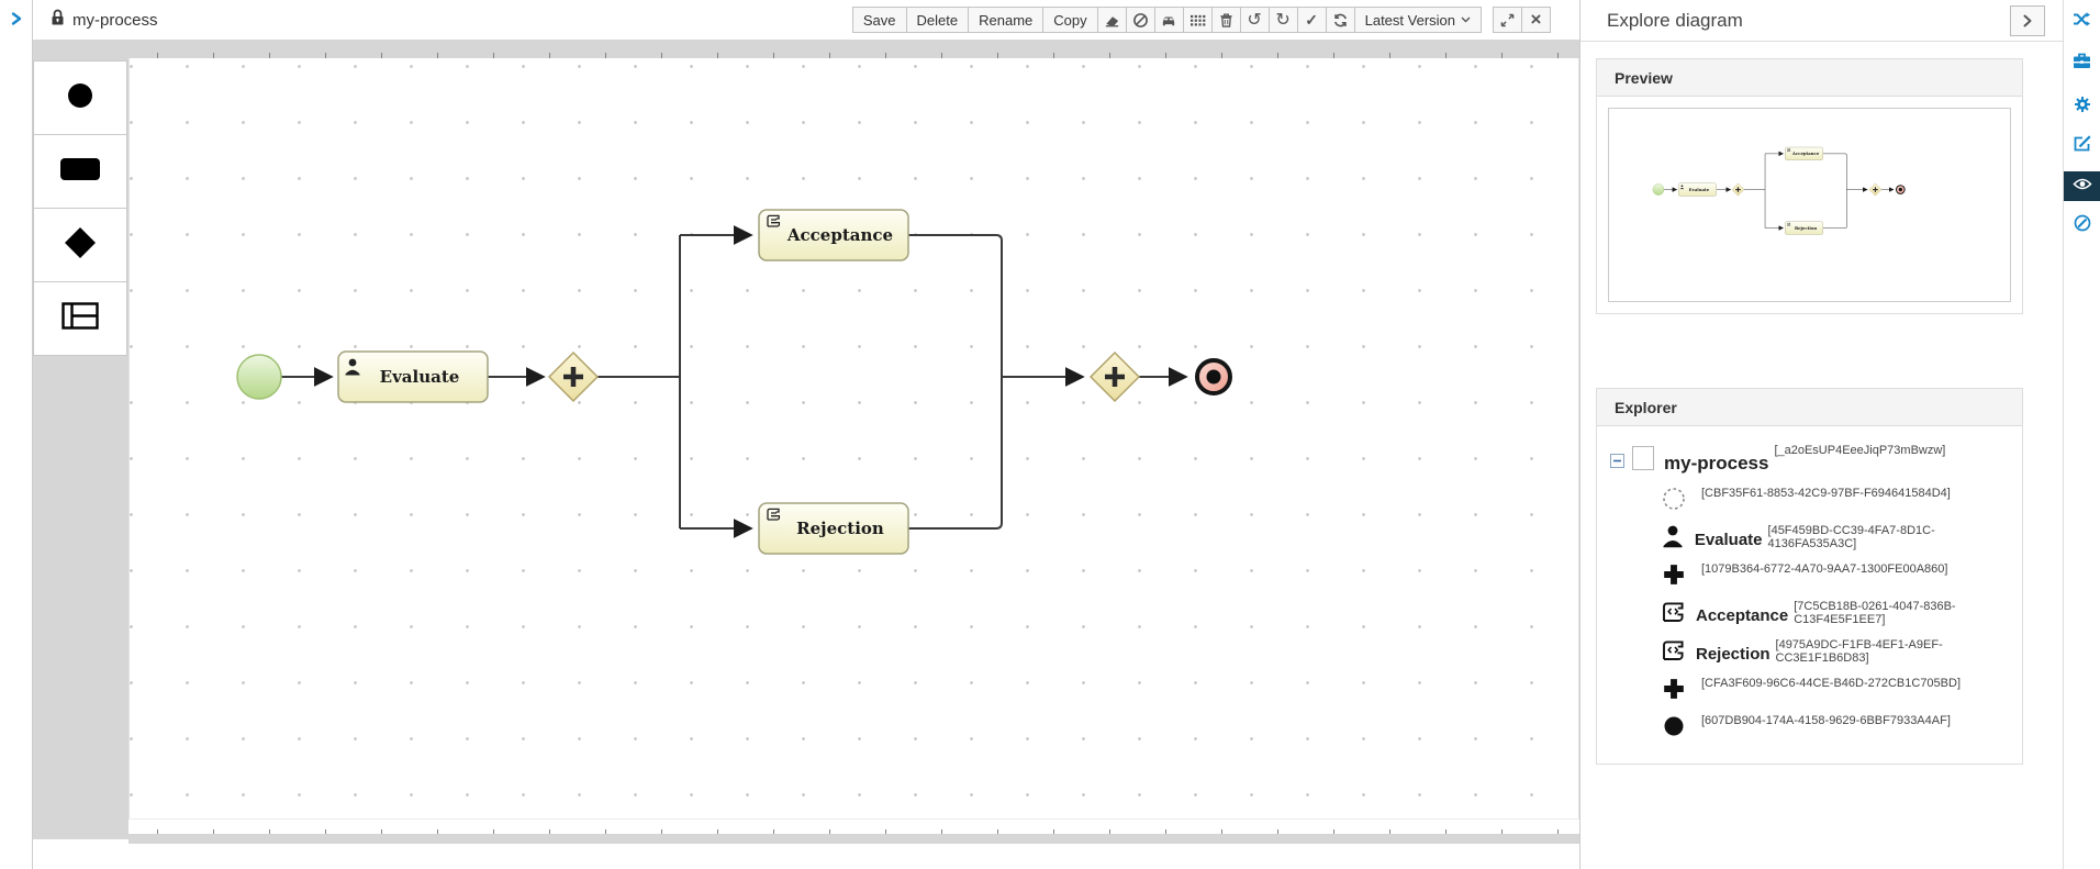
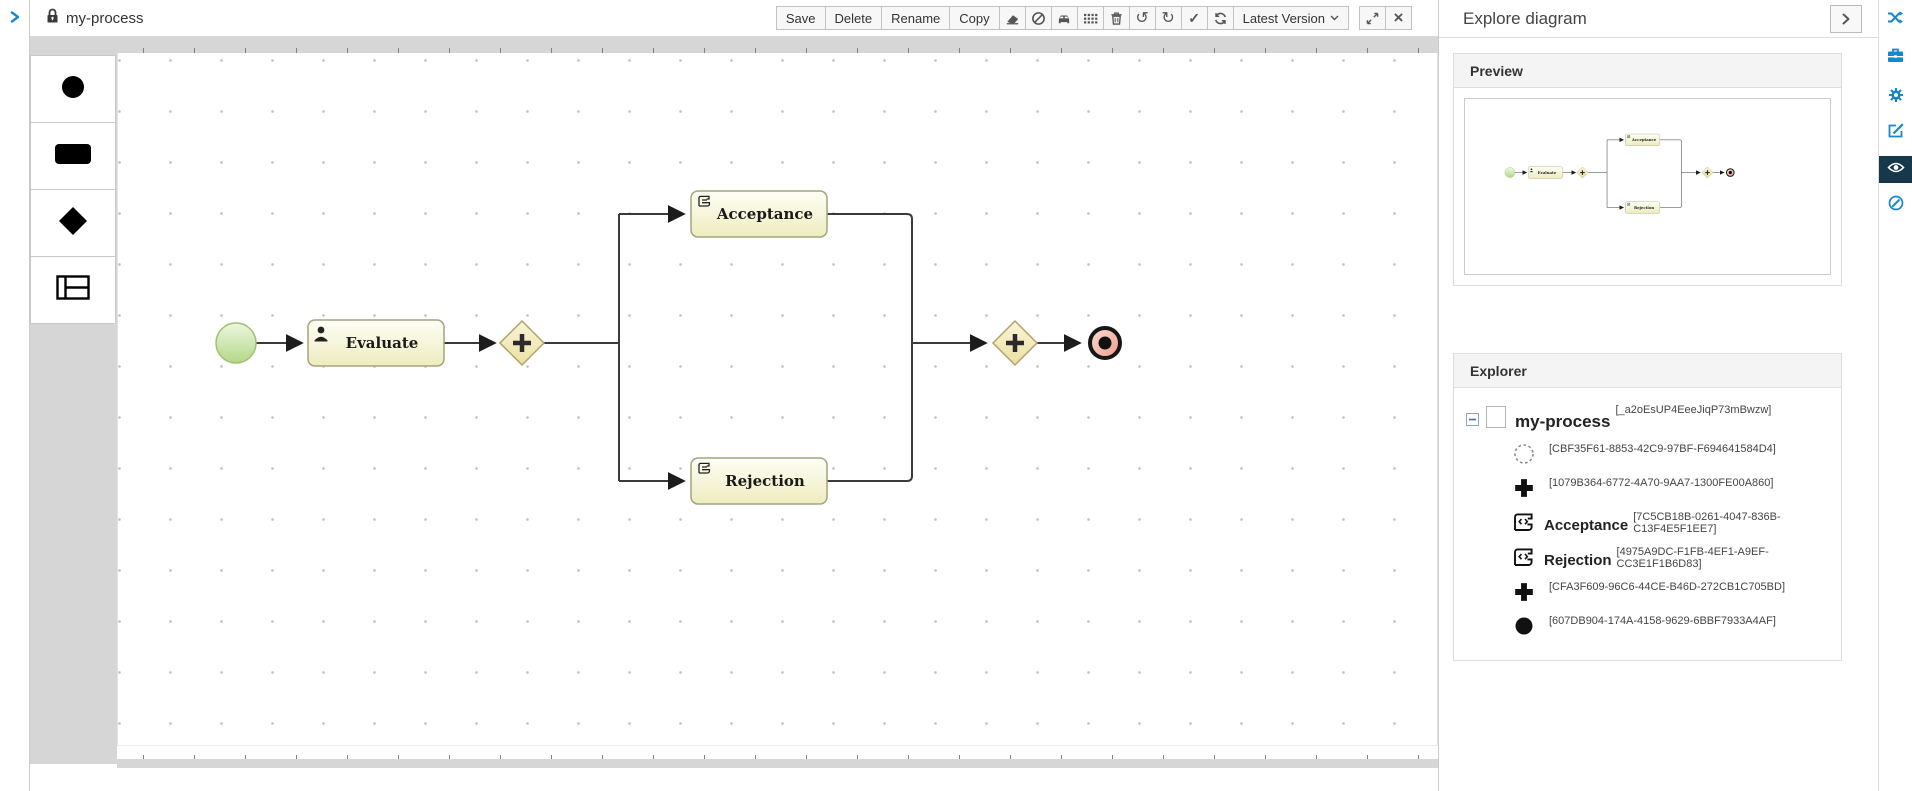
  my-process
  Save
  Delete
  Rename
  Copy
  ↺
  ↻
  ✓
  Latest Version
  ×
  Explore diagram
  Preview
  Explorer
  my-process
  [_a2oEsUP4EeeJiqP73mBwzw]
  [CBF35F61-8853-42C9-97BF-F694641584D4]
- Evaluate
- [45F459BD-CC39-4FA7-8D1C-4136FA535A3C]
  [1079B364-6772-4A70-9AA7-1300FE00A860]
  Acceptance
  [7C5CB18B-0261-4047-836B-C13F4E5F1EE7]
  Rejection
  [4975A9DC-F1FB-4EF1-A9EF-CC3E1F1B6D83]
  [CFA3F609-96C6-44CE-B46D-272CB1C705BD]
  [607DB904-174A-4158-9629-6BBF7933A4AF]
